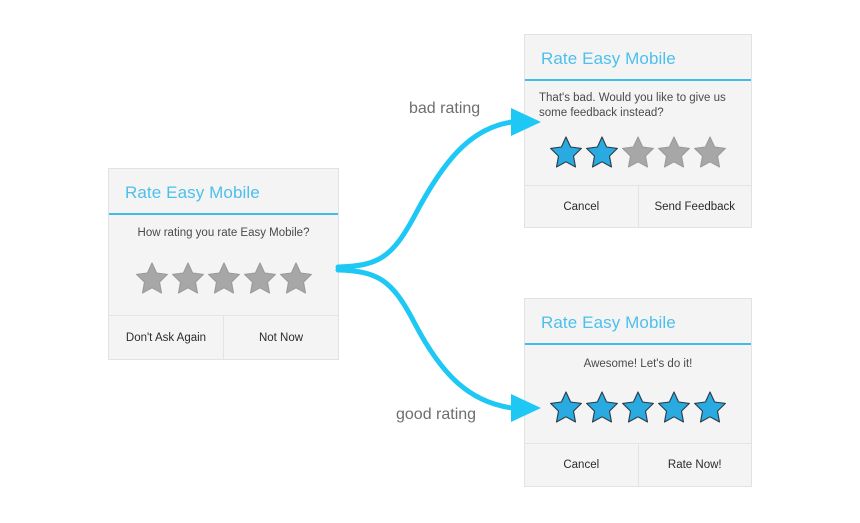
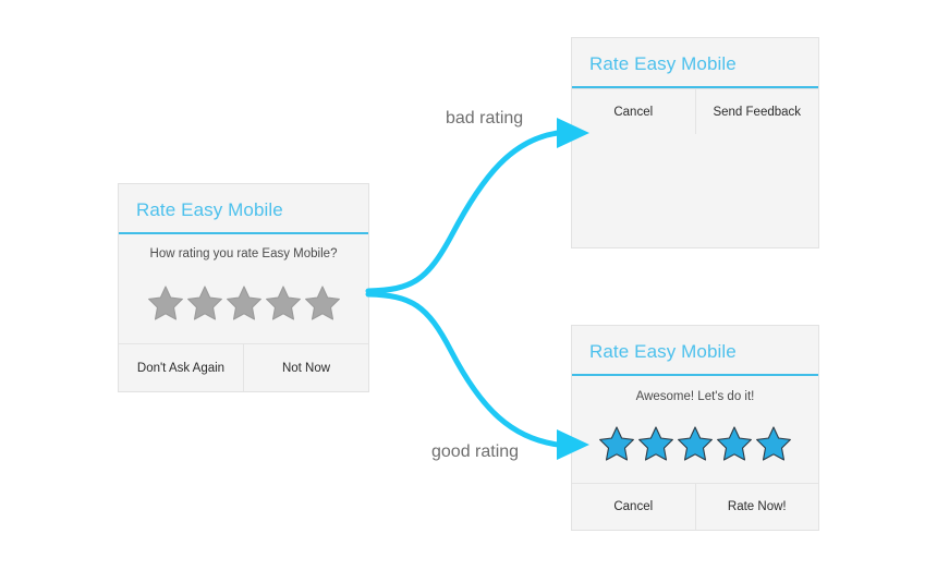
  Rate Easy Mobile
  How rating you rate Easy Mobile?
  Don't Ask Again
  Not Now
  Rate Easy Mobile
- That's bad. Would you like to give us some feedback instead?
  Cancel
  Send Feedback
  Rate Easy Mobile
  Awesome! Let's do it!
  Cancel
  Rate Now!
  bad rating
  good rating
